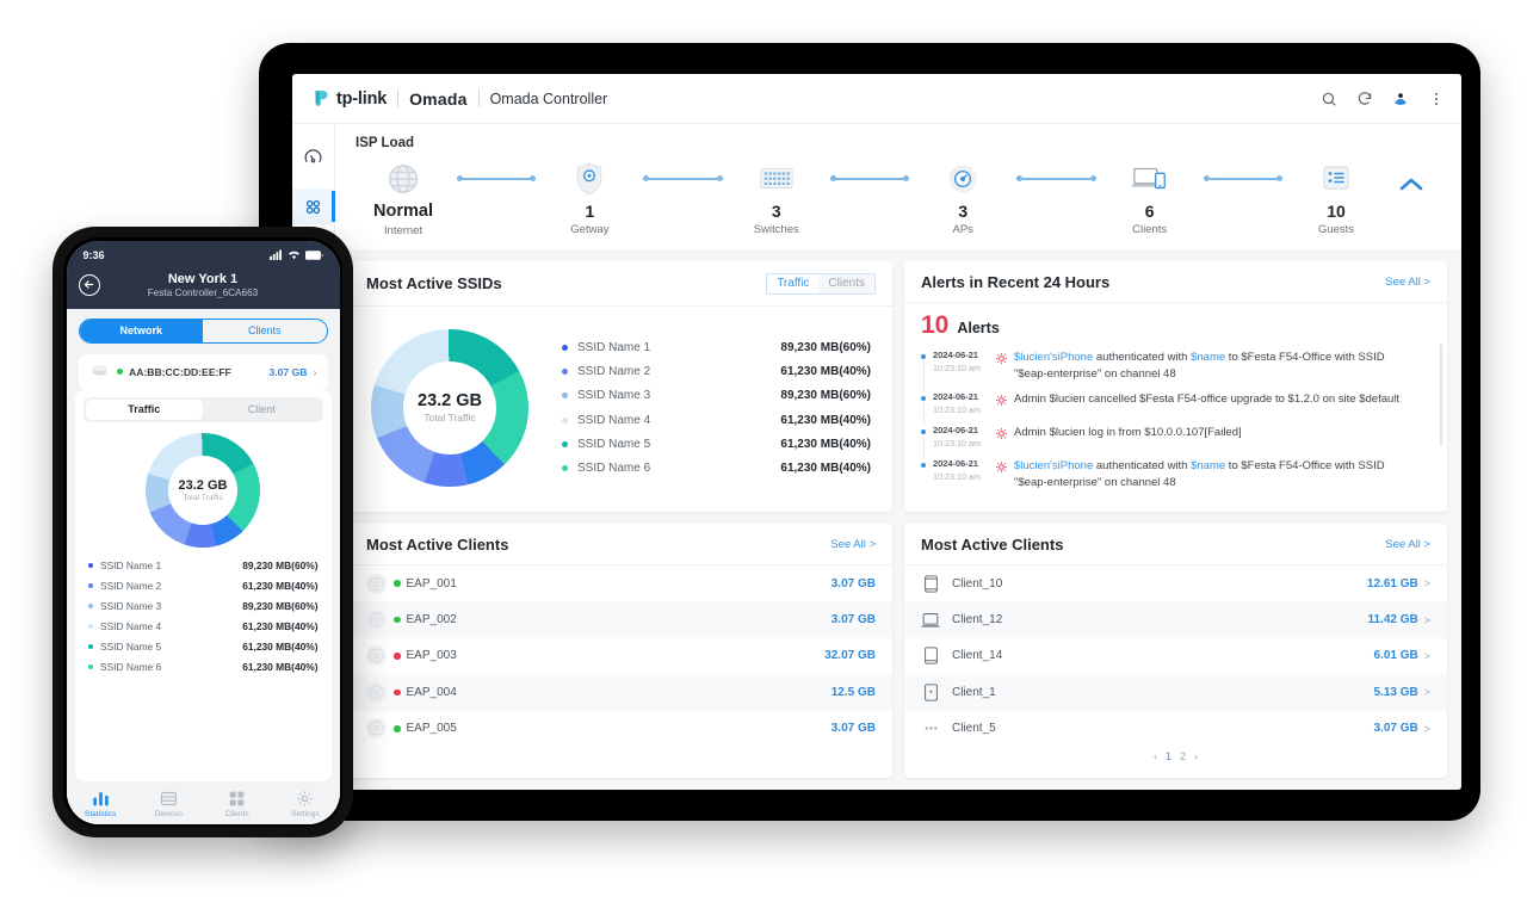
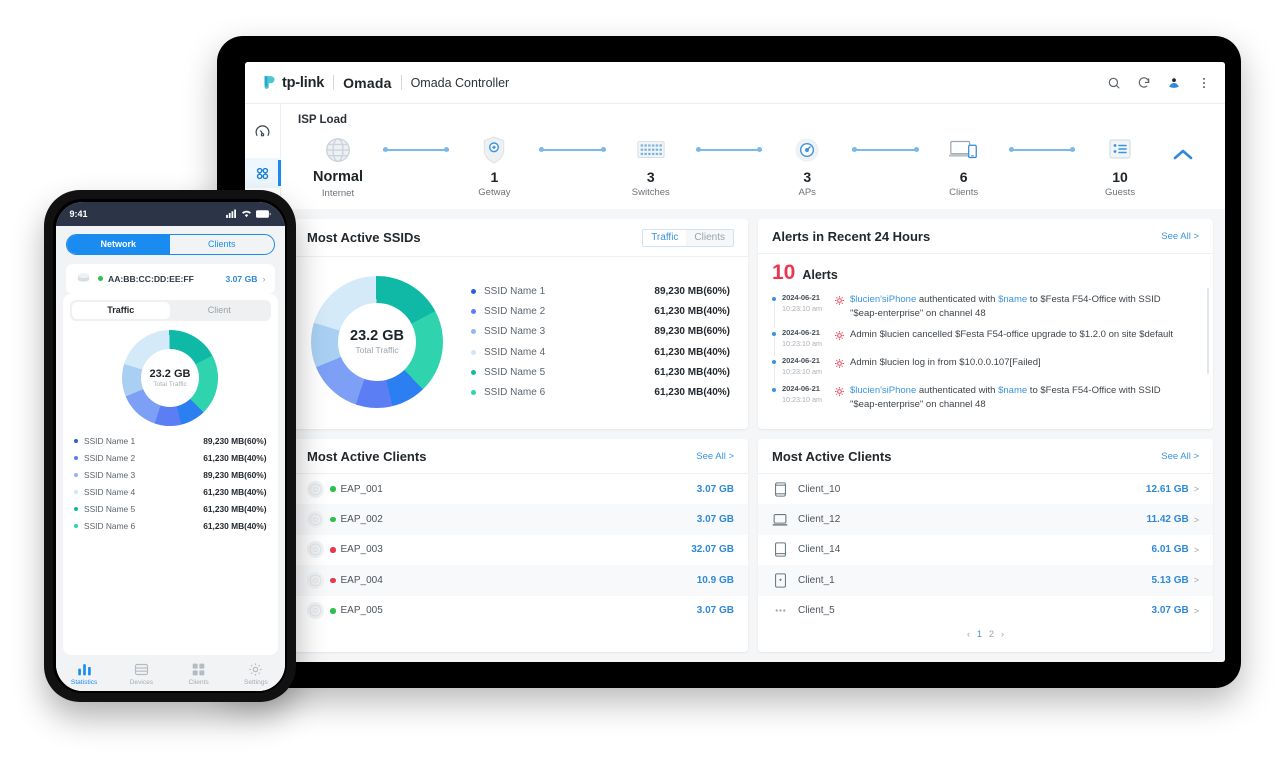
  tp-link
  Omada
  Omada Controller
  ISP Load
  Normal
  Internet
  1
  Getway
  3
  Switches
  3
  APs
  6
  Clients
  10
  Guests
  Most Active SSIDs
  Traffic
  Clients
  23.2 GB
  Total Traffic
  SSID Name 1
  89,230 MB(60%)
  SSID Name 2
  61,230 MB(40%)
  SSID Name 3
  89,230 MB(60%)
  SSID Name 4
  61,230 MB(40%)
  SSID Name 5
  61,230 MB(40%)
  SSID Name 6
  61,230 MB(40%)
  Alerts in Recent 24 Hours
  See All >
  10
  Alerts
  2024-06-21
  10:23:10 am
  $lucien'siPhone authenticated with $name to $Festa F54-Office with SSID "$eap-enterprise" on channel 48
  2024-06-21
  10:23:10 am
  Admin $lucien cancelled $Festa F54-office upgrade to $1.2.0 on site $default
  2024-06-21
  10:23:10 am
  Admin $lucien log in from $10.0.0.107[Failed]
  2024-06-21
  10:23:10 am
  $lucien'siPhone authenticated with $name to $Festa F54-Office with SSID "$eap-enterprise" on channel 48
  Most Active Clients
  See All >
  EAP_001
  3.07 GB
  EAP_002
  3.07 GB
  EAP_003
  32.07 GB
  EAP_004
- 12.5 GB
+ 10.9 GB
  EAP_005
  3.07 GB
  Most Active Clients
  See All >
  Client_10
  12.61 GB
  >
  Client_12
  11.42 GB
  >
  Client_14
  6.01 GB
  >
  Client_1
  5.13 GB
  >
  Client_5
  3.07 GB
  >
  ‹
  1
  2
  ›
- 9:36
+ 9:41
- New York 1
- Festa Controller_6CA663
  Network
  Clients
  AA:BB:CC:DD:EE:FF
  3.07 GB
  ›
  Traffic
  Client
  23.2 GB
  SSID Name 1
  89,230 MB(60%)
  SSID Name 2
  61,230 MB(40%)
  SSID Name 3
  89,230 MB(60%)
  SSID Name 4
  61,230 MB(40%)
  SSID Name 5
  61,230 MB(40%)
  SSID Name 6
  61,230 MB(40%)
